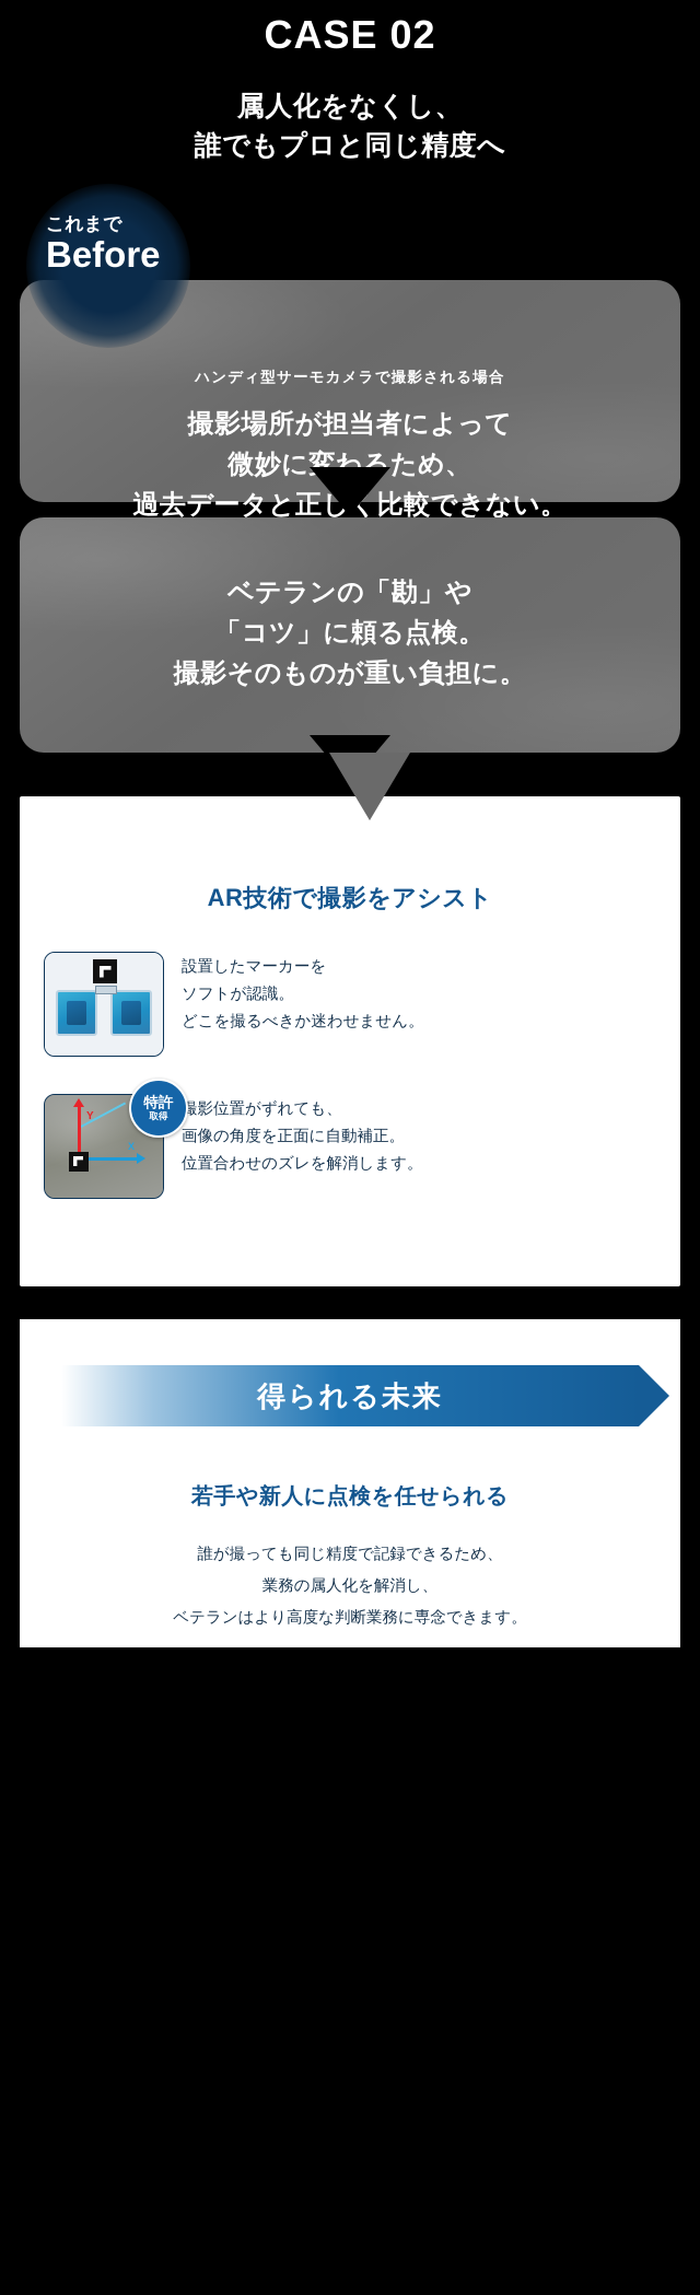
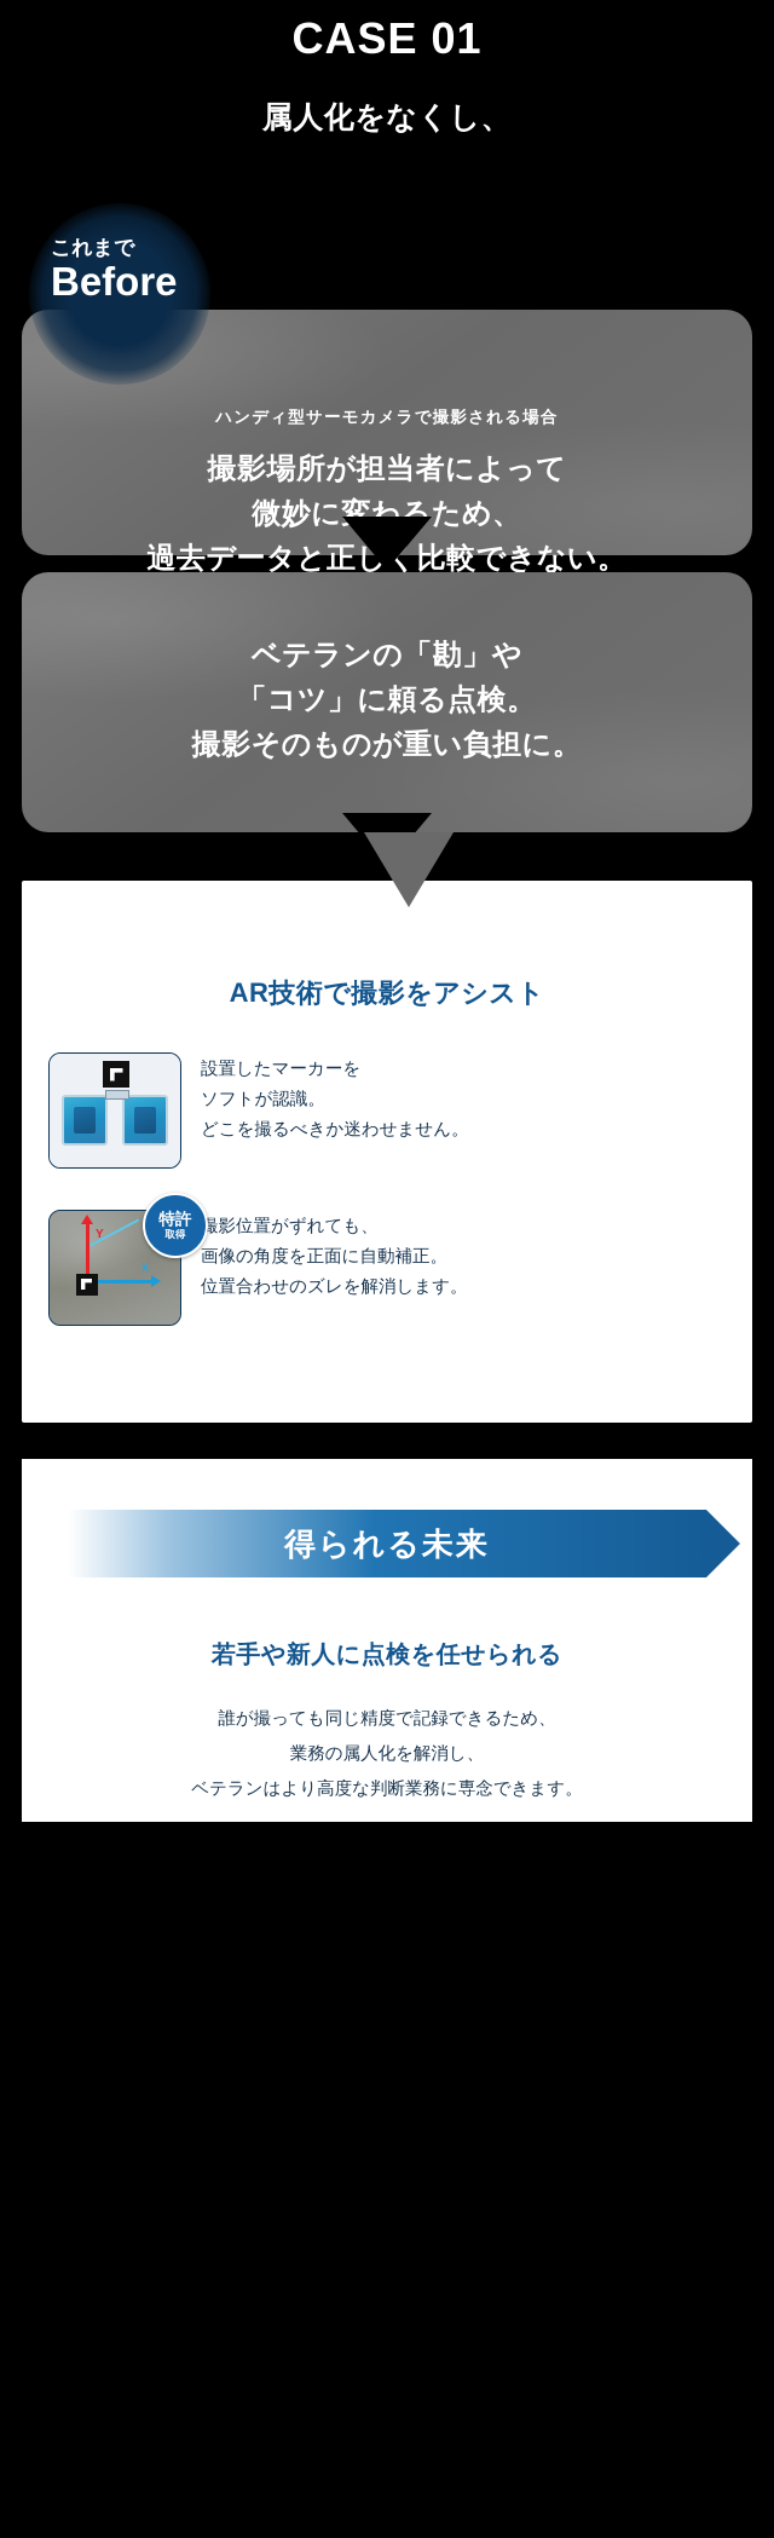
- CASE 02
+ CASE 01
  属人化をなくし、
- 誰でもプロと同じ精度へ
  ハンディ型サーモカメラで撮影される場合
  撮影場所が担当者によって
  微妙に変わるため、
  過去データと正しく比較できない。
  これまで
  Before
  ベテランの「勘」や
  「コツ」に頼る点検。
  撮影そのものが重い負担に。
  AR技術で撮影をアシスト
  設置したマーカーを
  ソフトが認識。
  どこを撮るべきか迷わせません。
  Y
  X
  特許
  取得
  撮影位置がずれても、
  画像の角度を正面に自動補正。
  位置合わせのズレを解消します。
  得られる未来
  若手や新人に点検を任せられる
  誰が撮っても同じ精度で記録できるため、
  業務の属人化を解消し、
  ベテランはより高度な判断業務に専念できます。
